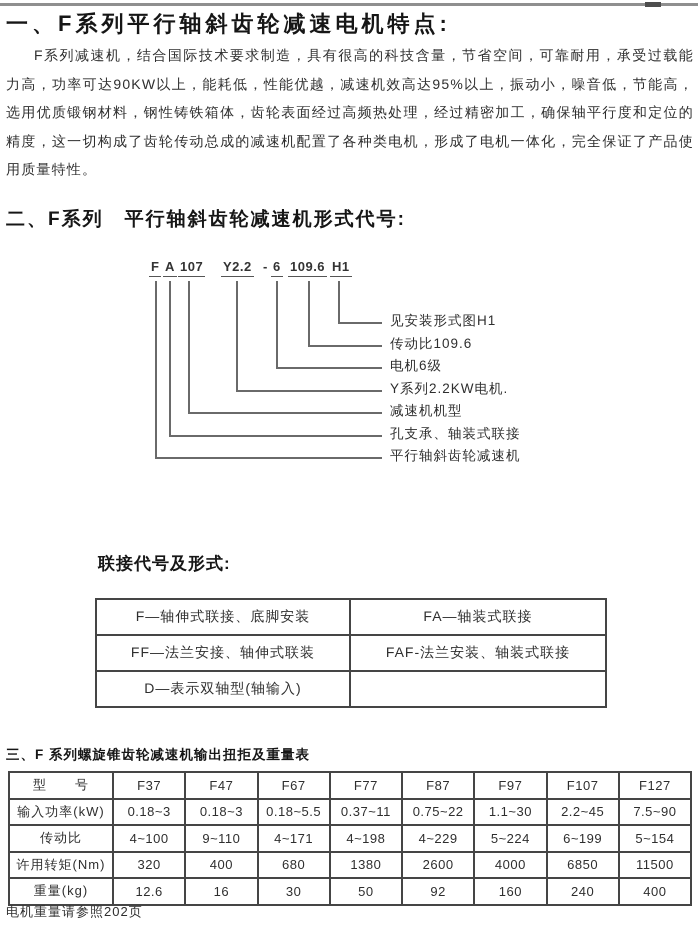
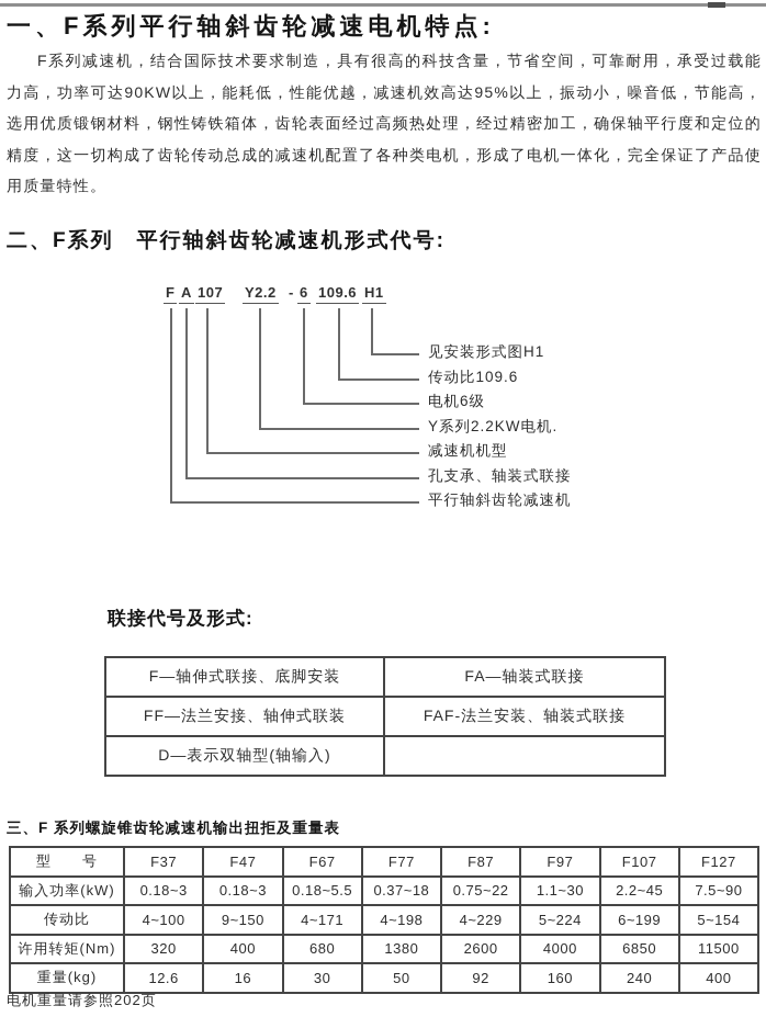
  一、F系列平行轴斜齿轮减速电机特点:
  F系列减速机，结合国际技术要求制造，具有很高的科技含量，节省空间，可靠耐用，承受过载能力高，功率可达90KW以上，能耗低，性能优越，减速机效高达95%以上，振动小，噪音低，节能高，选用优质锻钢材料，钢性铸铁箱体，齿轮表面经过高频热处理，经过精密加工，确保轴平行度和定位的精度，这一切构成了齿轮传动总成的减速机配置了各种类电机，形成了电机一体化，完全保证了产品使用质量特性。
  二、F系列 平行轴斜齿轮减速机形式代号:
  F
  A
  107
  Y2.2
  -
  6
  109.6
  H1
  见安装形式图H1
  传动比109.6
  电机6级
  Y系列2.2KW电机.
  减速机机型
  孔支承、轴装式联接
  平行轴斜齿轮减速机
  联接代号及形式:
  F—轴伸式联接、底脚安装	FA—轴装式联接
  FF—法兰安接、轴伸式联装	FAF-法兰安装、轴装式联接
  D—表示双轴型(轴输入)
  三、F 系列螺旋锥齿轮减速机输出扭拒及重量表
  型 号	F37	F47	F67	F77	F87	F97	F107	F127
- 输入功率(kW)	0.18~3	0.18~3	0.18~5.5	0.37~11	0.75~22	1.1~30	2.2~45	7.5~90
+ 输入功率(kW)	0.18~3	0.18~3	0.18~5.5	0.37~18	0.75~22	1.1~30	2.2~45	7.5~90
- 传动比	4~100	9~110	4~171	4~198	4~229	5~224	6~199	5~154
+ 传动比	4~100	9~150	4~171	4~198	4~229	5~224	6~199	5~154
  许用转矩(Nm)	320	400	680	1380	2600	4000	6850	11500
  重量(kg)	12.6	16	30	50	92	160	240	400
  电机重量请参照202页
